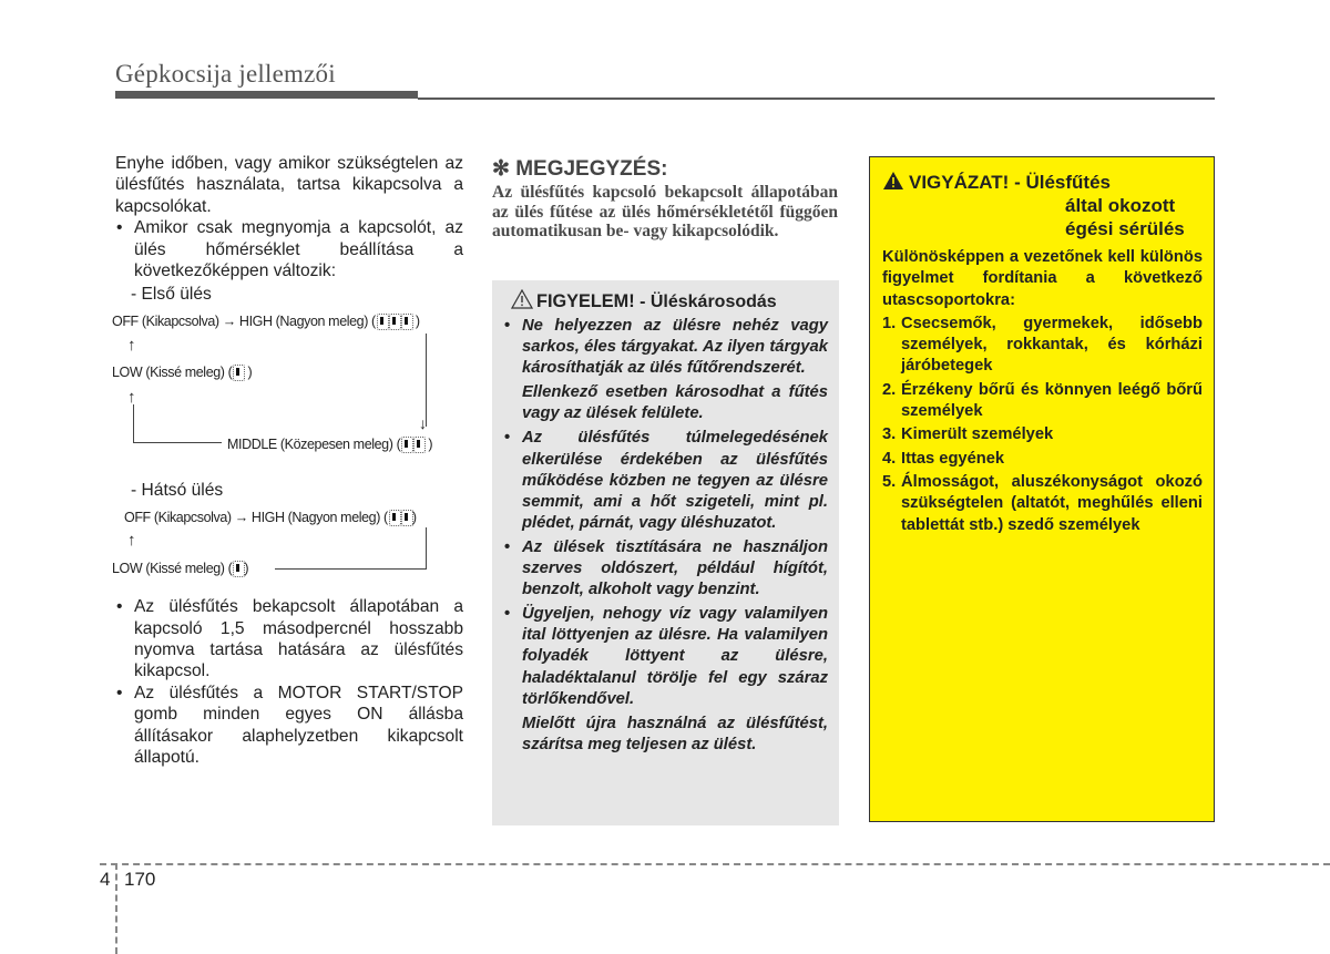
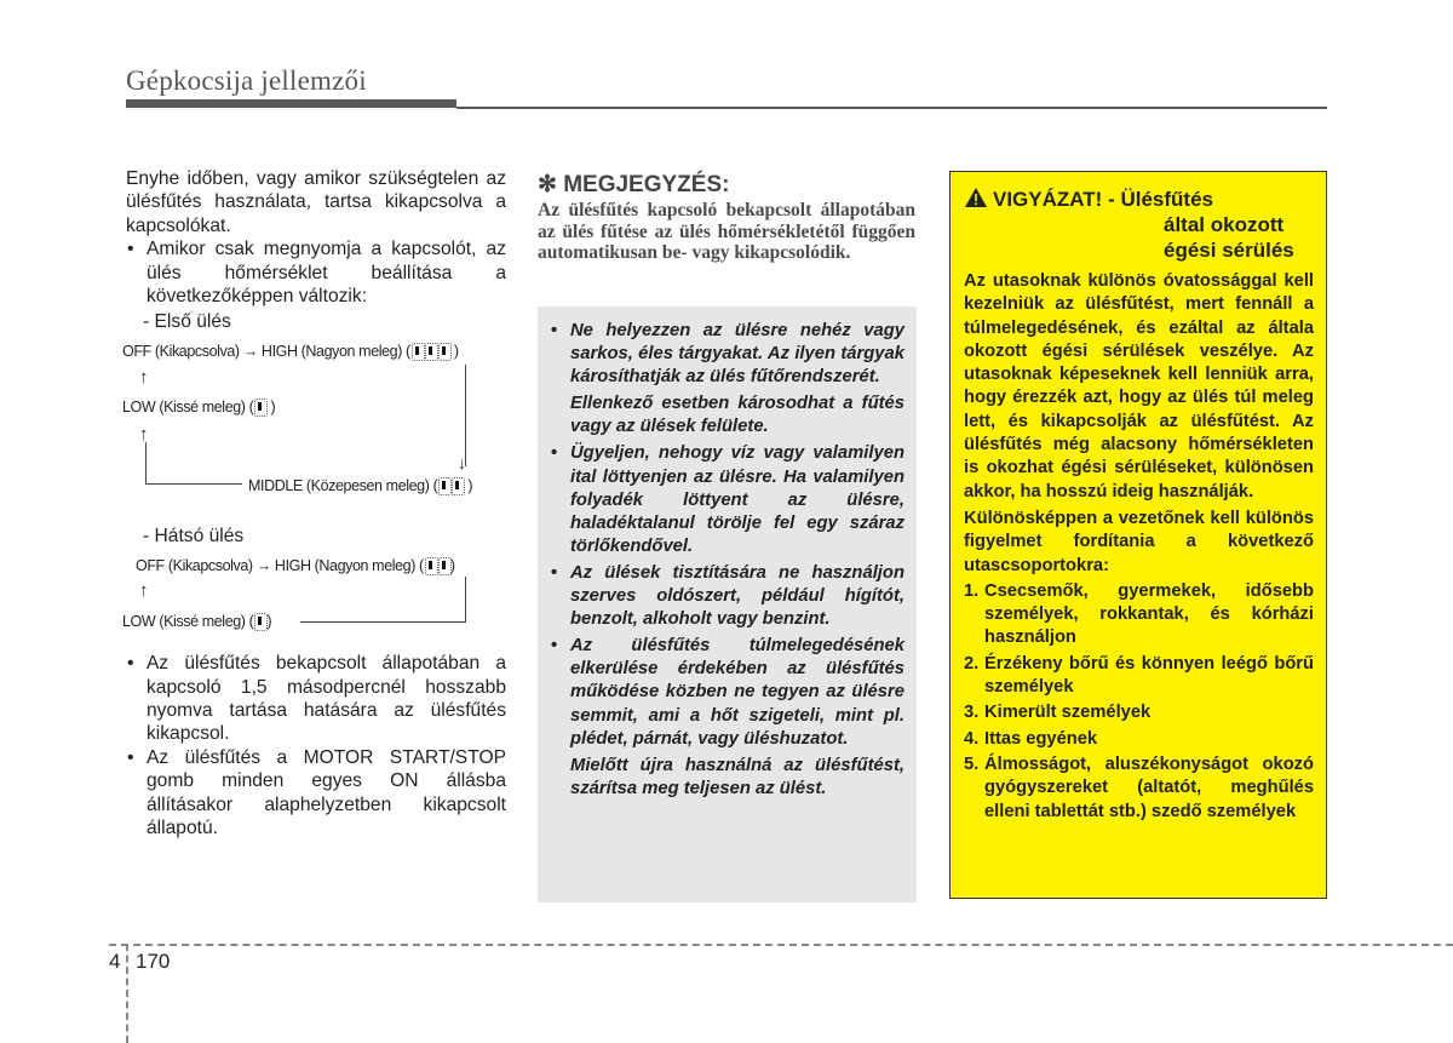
  Gépkocsija jellemzői
  Enyhe időben, vagy amikor szükségtelen az ülésfűtés használata, tartsa kikapcsolva a kapcsolókat.
  Amikor csak megnyomja a kapcsolót, az ülés hőmérséklet beállítása a következőképpen változik:
  - Első ülés
  OFF (Kikapcsolva) → HIGH (Nagyon meleg) ( )
  ↑
  LOW (Kissé meleg) ( )
  ↑
  ↓
  MIDDLE (Közepesen meleg) ( )
  - Hátsó ülés
  OFF (Kikapcsolva) → HIGH (Nagyon meleg) ( )
  ↑
  LOW (Kissé meleg) ( )
  Az ülésfűtés bekapcsolt állapotában a kapcsoló 1,5 másodpercnél hosszabb nyomva tartása hatására az ülésfűtés kikapcsol.
  Az ülésfűtés a MOTOR START/STOP gomb minden egyes ON állásba állításakor alaphelyzetben kikapcsolt állapotú.
  ✻ MEGJEGYZÉS:
  Az ülésfűtés kapcsoló bekapcsolt állapotában az ülés fűtése az ülés hőmérsékletétől függően automatikusan be- vagy kikapcsolódik.
- FIGYELEM! - Üléskárosodás
  Ne helyezzen az ülésre nehéz vagy sarkos, éles tárgyakat. Az ilyen tárgyak károsíthatják az ülés fűtőrendszerét.
  Ellenkező esetben károsodhat a fűtés vagy az ülések felülete.
- Az ülésfűtés túlmelegedésének elkerülése érdekében az ülésfűtés működése közben ne tegyen az ülésre semmit, ami a hőt szigeteli, mint pl. plédet, párnát, vagy üléshuzatot.
+ Ügyeljen, nehogy víz vagy valamilyen ital löttyenjen az ülésre. Ha valamilyen folyadék löttyent az ülésre, haladéktalanul törölje fel egy száraz törlőkendővel.
  Az ülések tisztítására ne használjon szerves oldószert, például hígítót, benzolt, alkoholt vagy benzint.
- Ügyeljen, nehogy víz vagy valamilyen ital löttyenjen az ülésre. Ha valamilyen folyadék löttyent az ülésre, haladéktalanul törölje fel egy száraz törlőkendővel.
+ Az ülésfűtés túlmelegedésének elkerülése érdekében az ülésfűtés működése közben ne tegyen az ülésre semmit, ami a hőt szigeteli, mint pl. plédet, párnát, vagy üléshuzatot.
  Mielőtt újra használná az ülésfűtést, szárítsa meg teljesen az ülést.
  VIGYÁZAT! - Ülésfűtés
  által okozott égési sérülés
+ Az utasoknak különös óvatossággal kell kezelniük az ülésfűtést, mert fennáll a túlmelegedésének, és ezáltal az általa okozott égési sérülések veszélye. Az utasoknak képeseknek kell lenniük arra, hogy érezzék azt, hogy az ülés túl meleg lett, és kikapcsolják az ülésfűtést. Az ülésfűtés még alacsony hőmérsékleten is okozhat égési sérüléseket, különösen akkor, ha hosszú ideig használják.
  Különösképpen a vezetőnek kell különös figyelmet fordítania a következő utascsoportokra:
  1.
- Csecsemők, gyermekek, idősebb személyek, rokkantak, és kórházi járóbetegek
+ Csecsemők, gyermekek, idősebb személyek, rokkantak, és kórházi használjon
  2.
  Érzékeny bőrű és könnyen leégő bőrű személyek
  3.
  Kimerült személyek
  4.
  Ittas egyének
  5.
- Álmosságot, aluszékonyságot okozó szükségtelen (altatót, meghűlés elleni tablettát stb.) szedő személyek
+ Álmosságot, aluszékonyságot okozó gyógyszereket (altatót, meghűlés elleni tablettát stb.) szedő személyek
  4
  170
